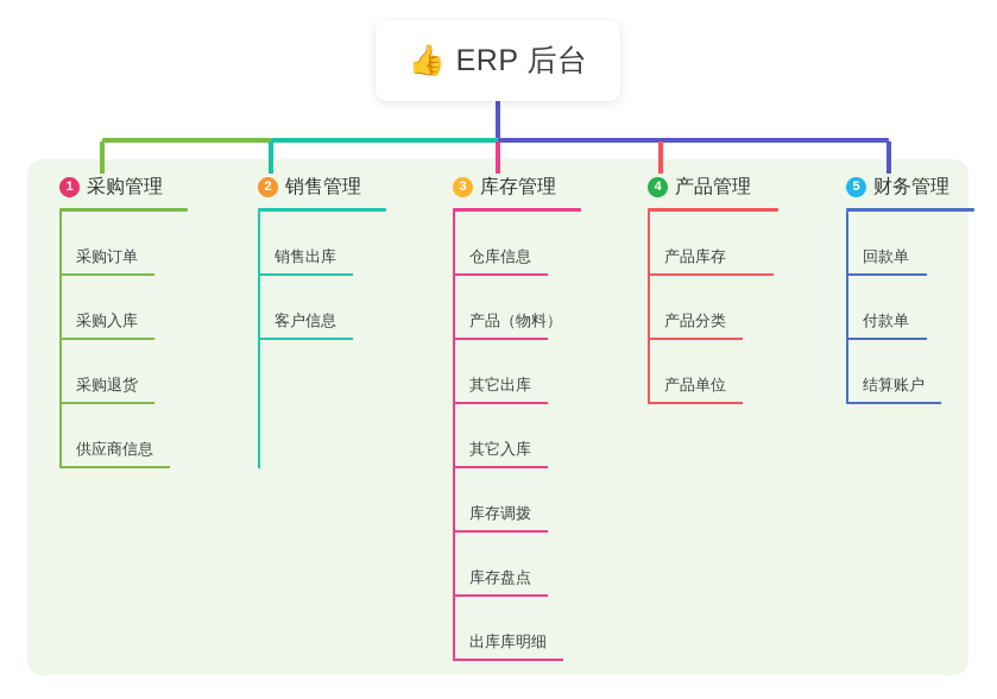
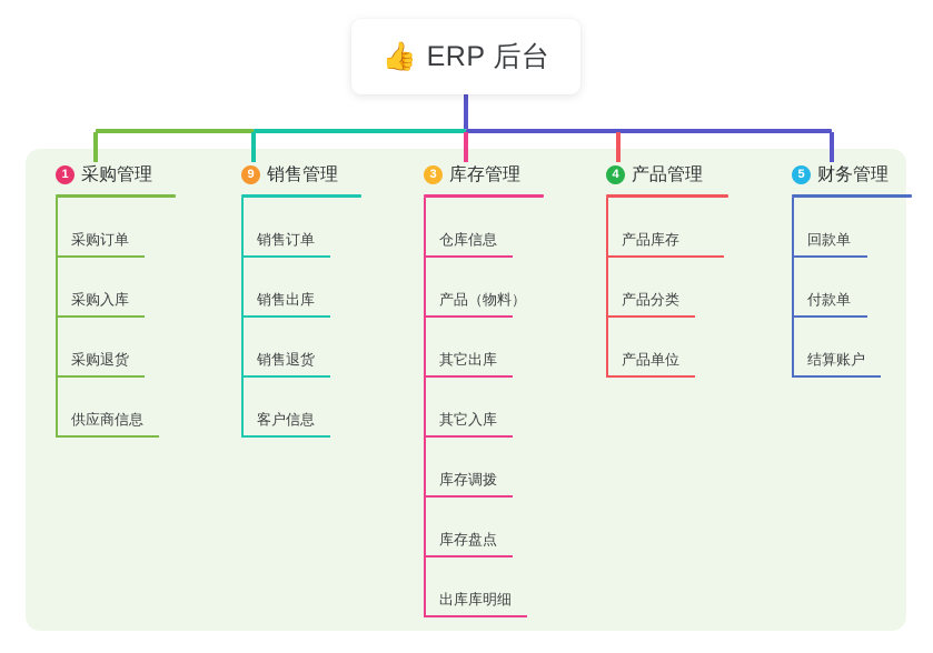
  👍
  ERP 后台
  1
  采购管理
  采购订单
  采购入库
  采购退货
  供应商信息
- 2
+ 9
  销售管理
+ 销售订单
  销售出库
+ 销售退货
  客户信息
  3
  库存管理
  仓库信息
  产品（物料）
  其它出库
  其它入库
  库存调拨
  库存盘点
  出库库明细
  4
  产品管理
  产品库存
  产品分类
  产品单位
  5
  财务管理
  回款单
  付款单
  结算账户
